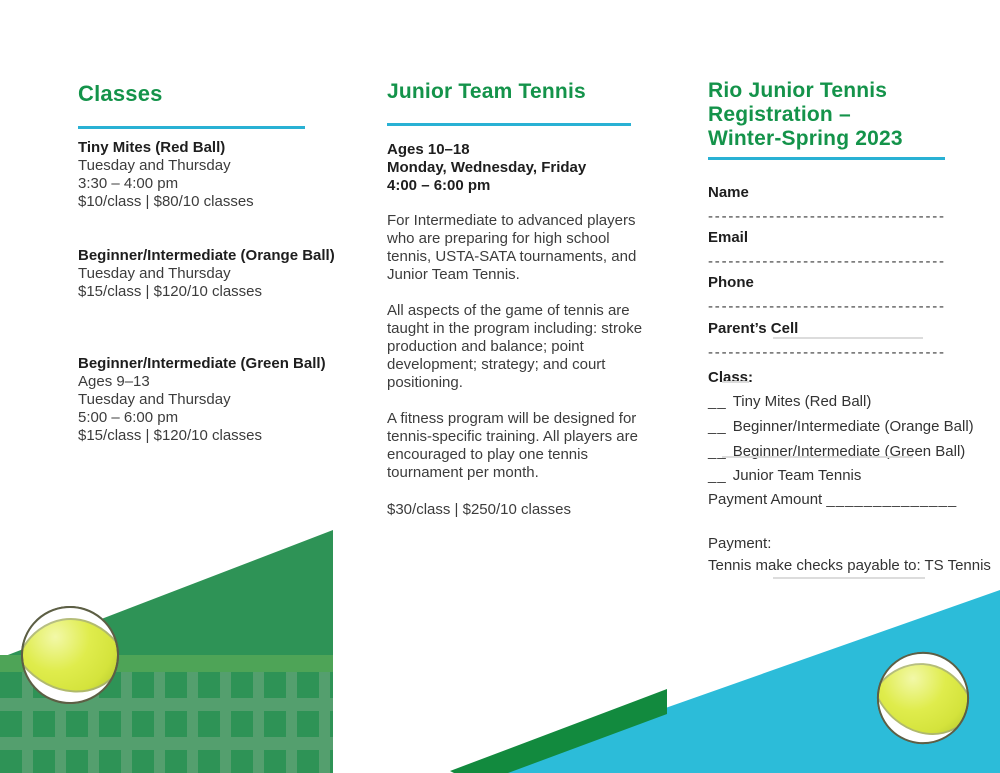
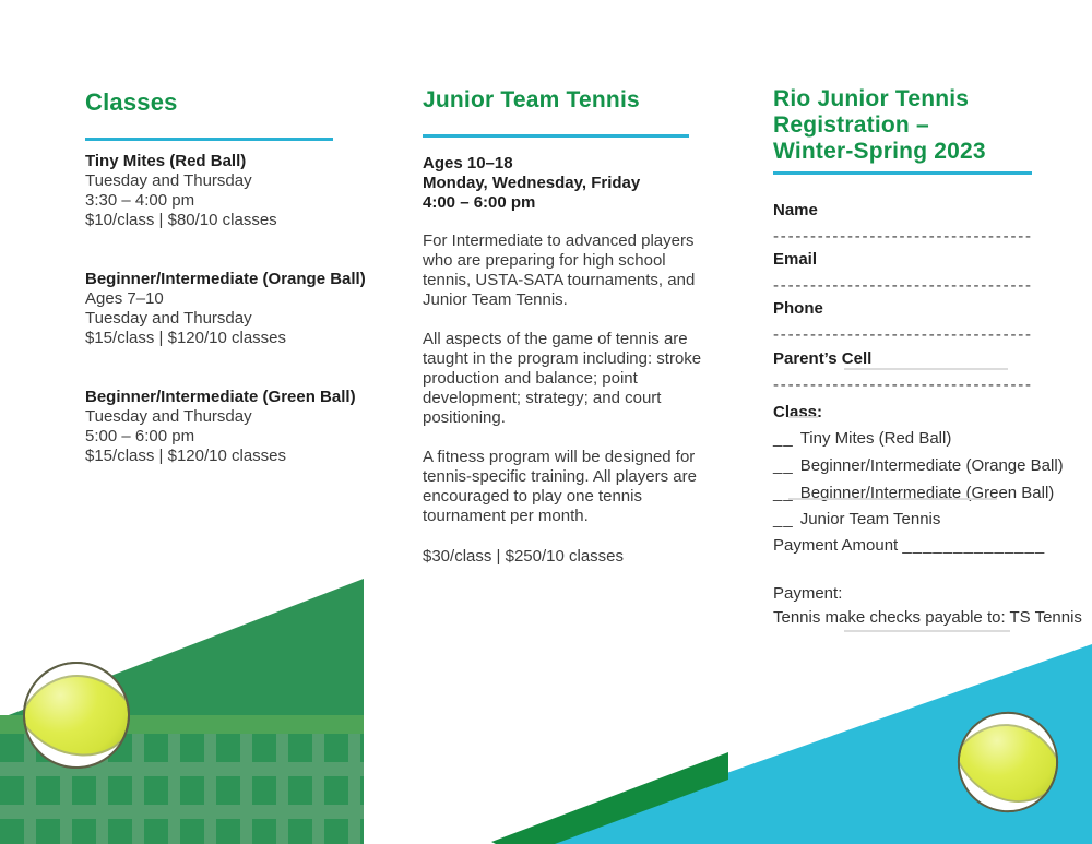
  Classes
  Tiny Mites (Red Ball)
  Tuesday and Thursday
  3:30 – 4:00 pm
  $10/class | $80/10 classes
  Beginner/Intermediate (Orange Ball)
+ Ages 7–10
  Tuesday and Thursday
  $15/class | $120/10 classes
  Beginner/Intermediate (Green Ball)
- Ages 9–13
  Tuesday and Thursday
  5:00 – 6:00 pm
  $15/class | $120/10 classes
  Junior Team Tennis
  Ages 10–18
  Monday, Wednesday, Friday
  4:00 – 6:00 pm
  For Intermediate to advanced players
  who are preparing for high school
  tennis, USTA-SATA tournaments, and
  Junior Team Tennis.
  All aspects of the game of tennis are
  taught in the program including: stroke
  production and balance; point
  development; strategy; and court
  positioning.
  A fitness program will be designed for
  tennis-specific training. All players are
  encouraged to play one tennis
  tournament per month.
  $30/class | $250/10 classes
  Rio Junior Tennis
  Registration –
  Winter-Spring 2023
  Name
  -----------------------------------
  Email
  -----------------------------------
  Phone
  -----------------------------------
  Parent’s Cell
  -----------------------------------
  Class:
  __ Tiny Mites (Red Ball)
  __ Beginner/Intermediate (Orange Ball)
  __ Beginner/Intermediate (Green Ball)
  __ Junior Team Tennis
  Payment Amount ______________
  Payment:
  Tennis make checks payable to: TS Tennis
